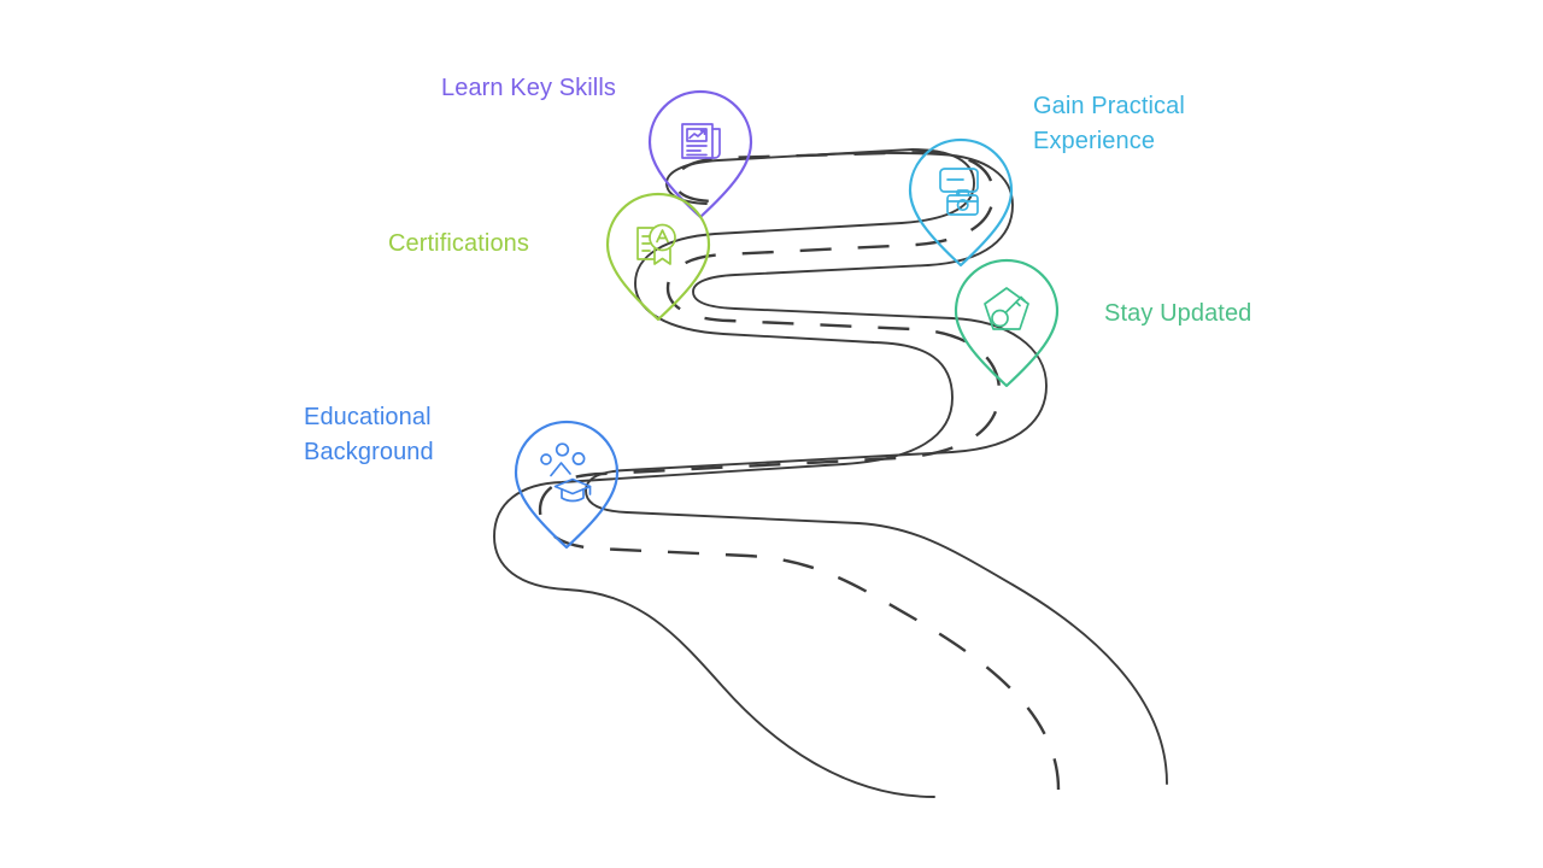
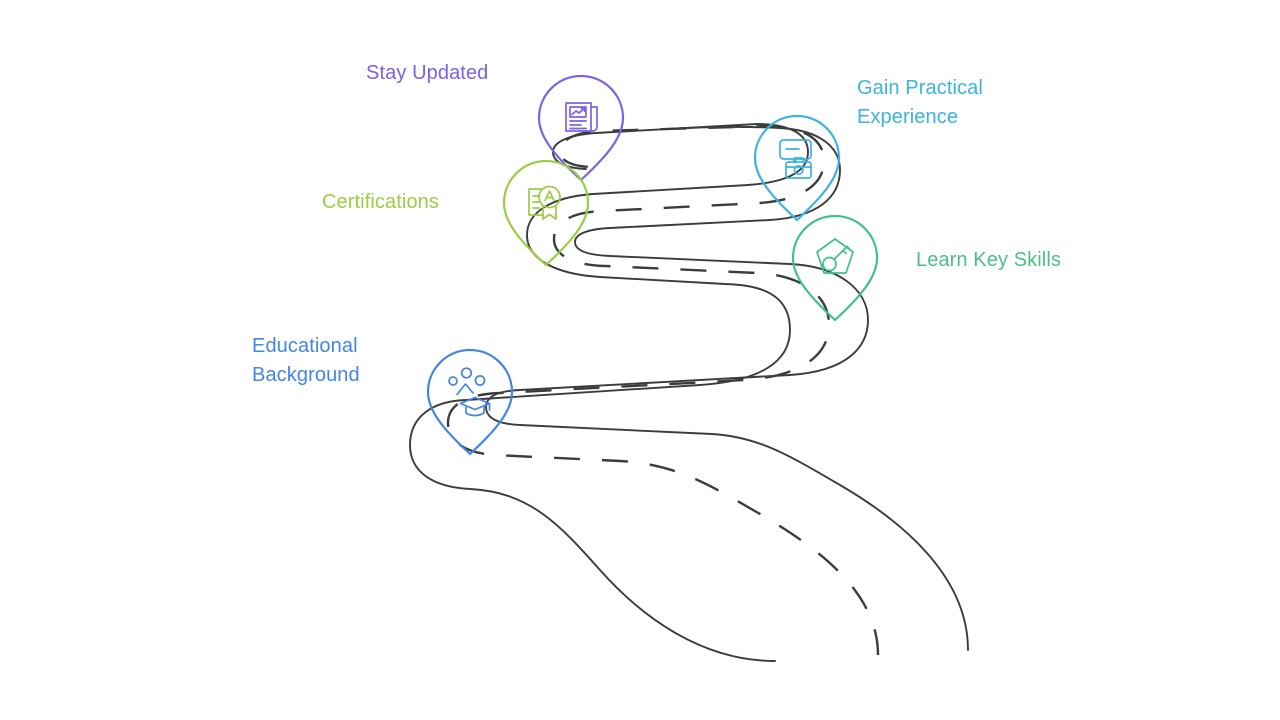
- Learn Key Skills
+ Stay Updated
  Gain Practical
  Experience
  Certifications
- Stay Updated
+ Learn Key Skills
  Educational
  Background
